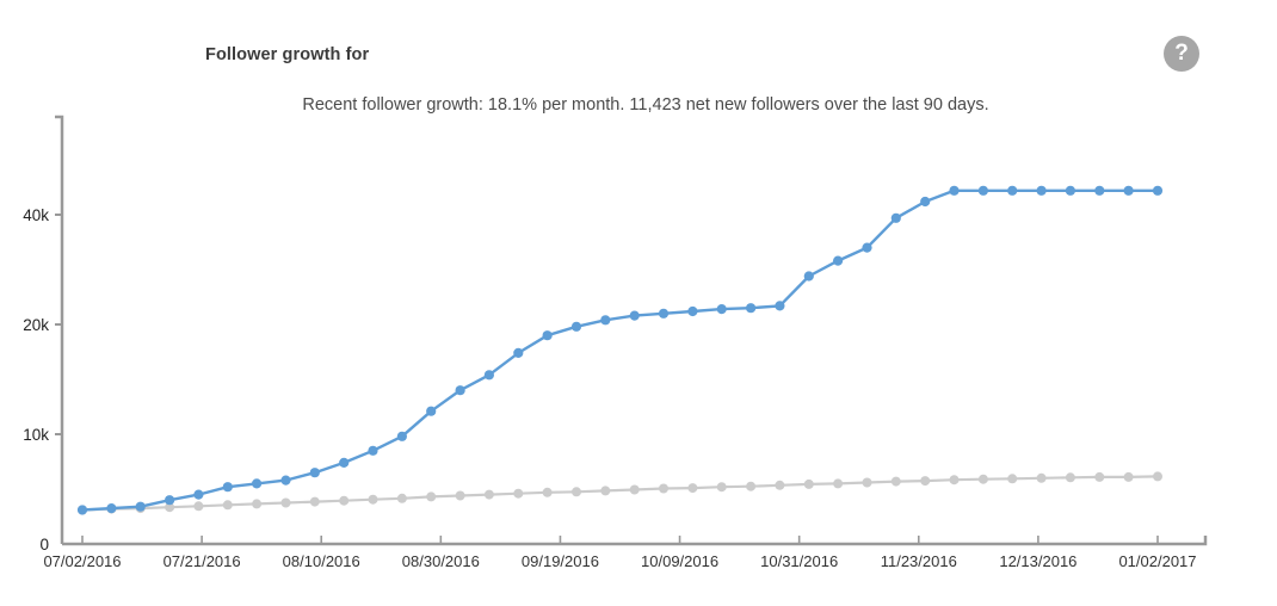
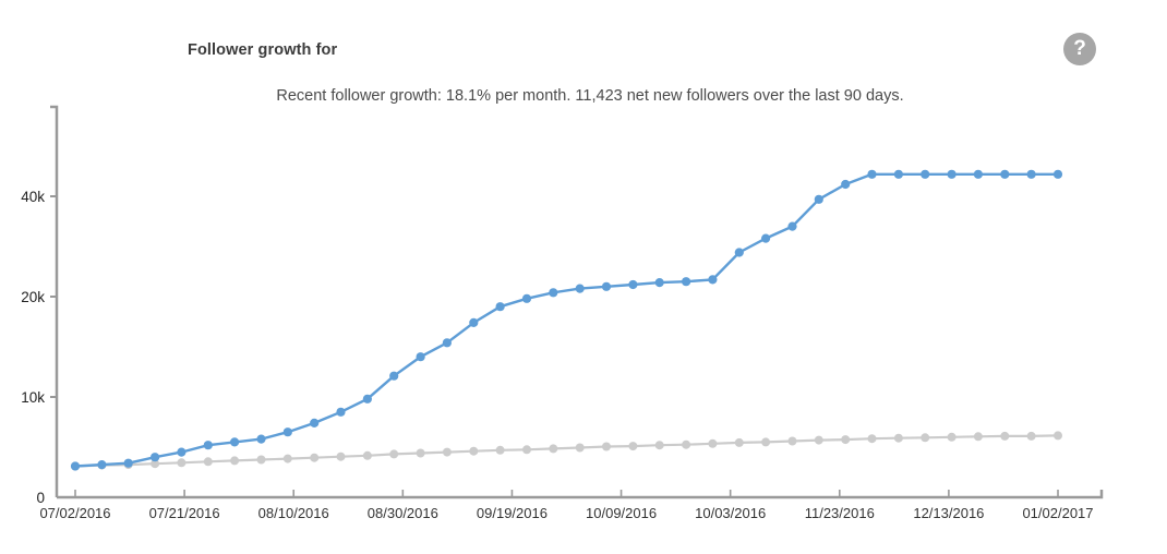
  Follower growth for
  ?
  Recent follower growth: 18.1% per month. 11,423 net new followers over the last 90 days.
  0
  10k
  20k
  40k
  07/02/2016
  07/21/2016
  08/10/2016
  08/30/2016
  09/19/2016
  10/09/2016
- 10/31/2016
+ 10/03/2016
  11/23/2016
  12/13/2016
  01/02/2017
